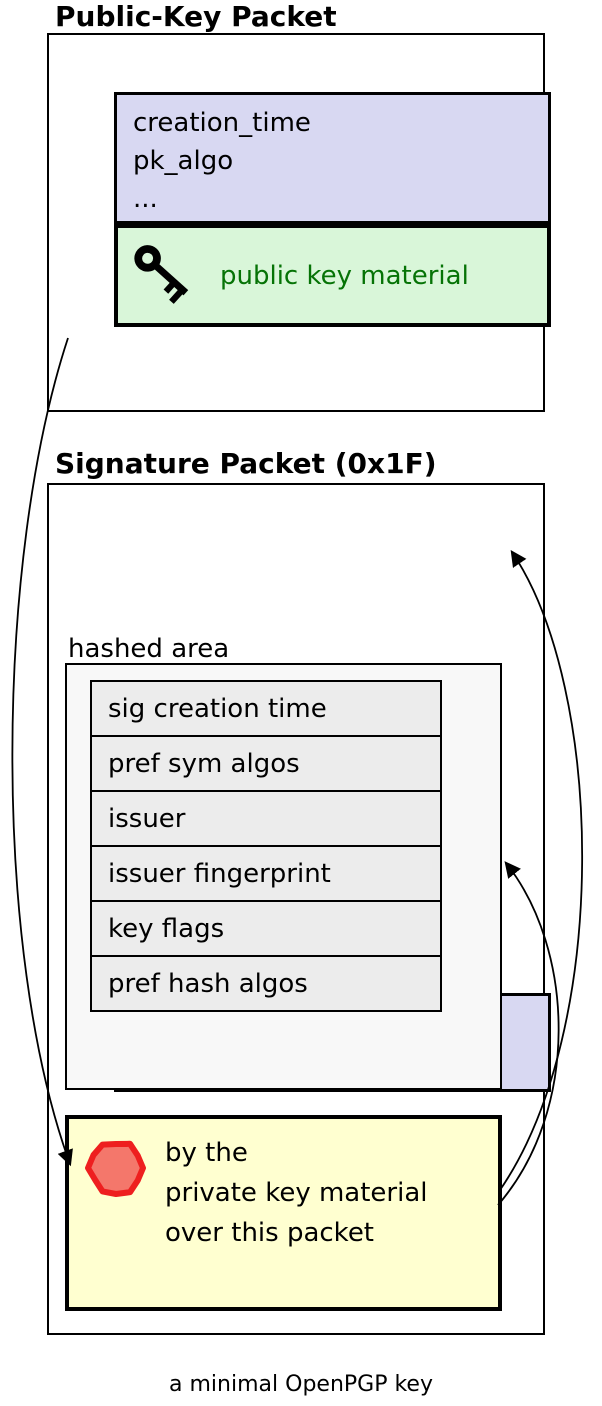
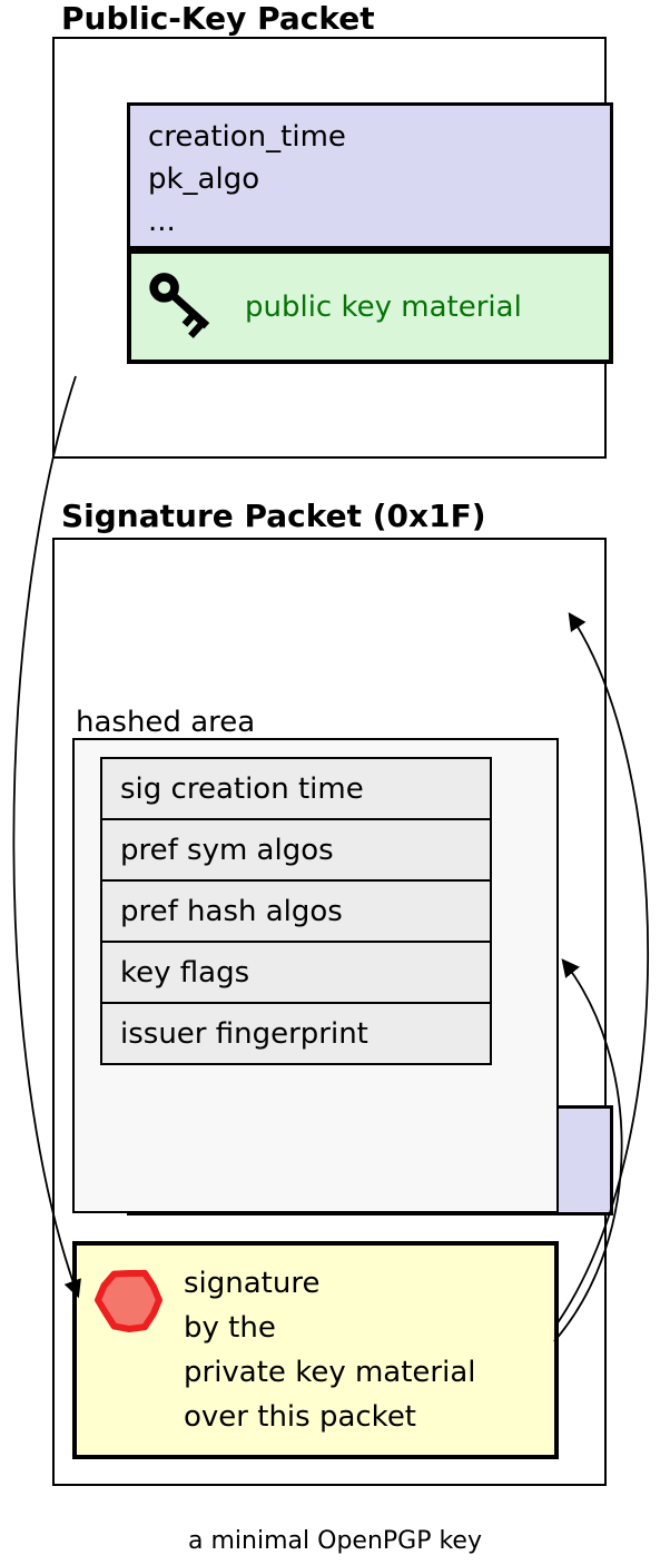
  Public-Key Packet
  creation_time
  pk_algo
  ...
  public key material
  Signature Packet (0x1F)
  hashed area
  sig creation time
  pref sym algos
- issuer
- issuer fingerprint
+ pref hash algos
  key flags
- pref hash algos
+ issuer fingerprint
+ signature
  by the
  private key material
  over this packet
  a minimal OpenPGP key
